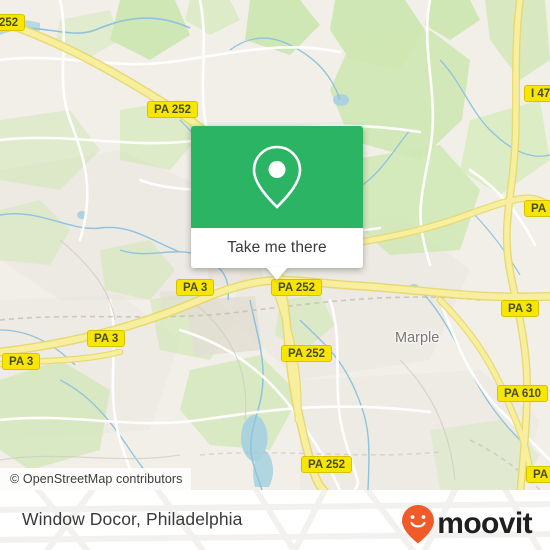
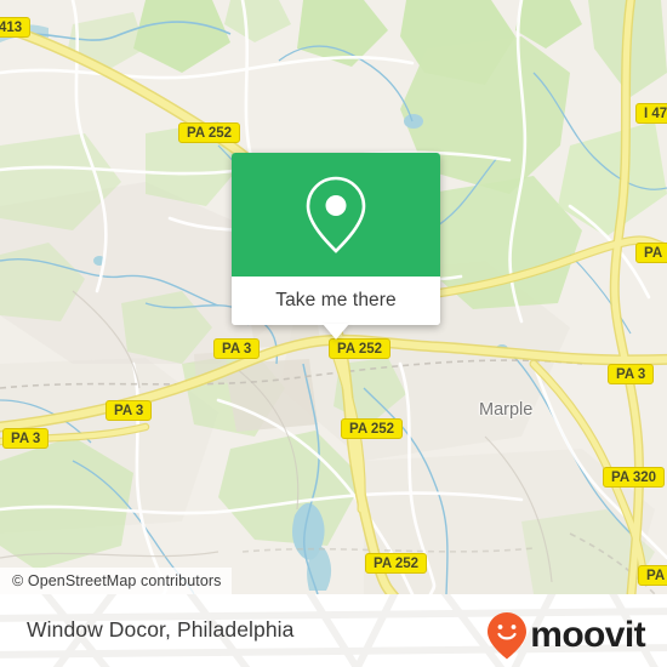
- 252
+ 413
  PA 252
  I 47
  PA
  PA 3
  PA 252
  PA 3
  PA 3
  PA 3
  PA 252
- PA 610
+ PA 320
  PA 252
  PA
  Marple
  Take me there
  © OpenStreetMap contributors
  Window Docor, Philadelphia
  moovit
